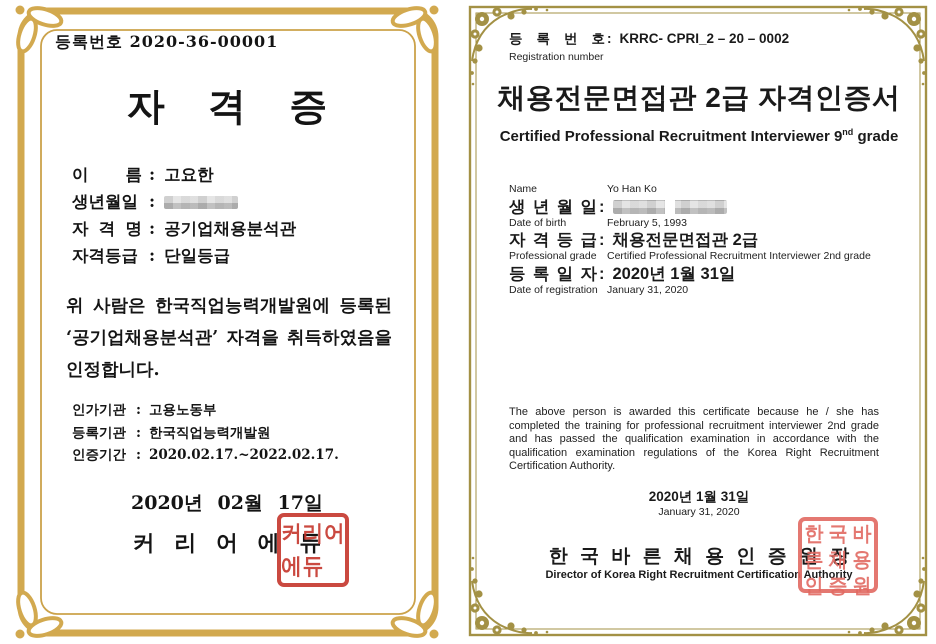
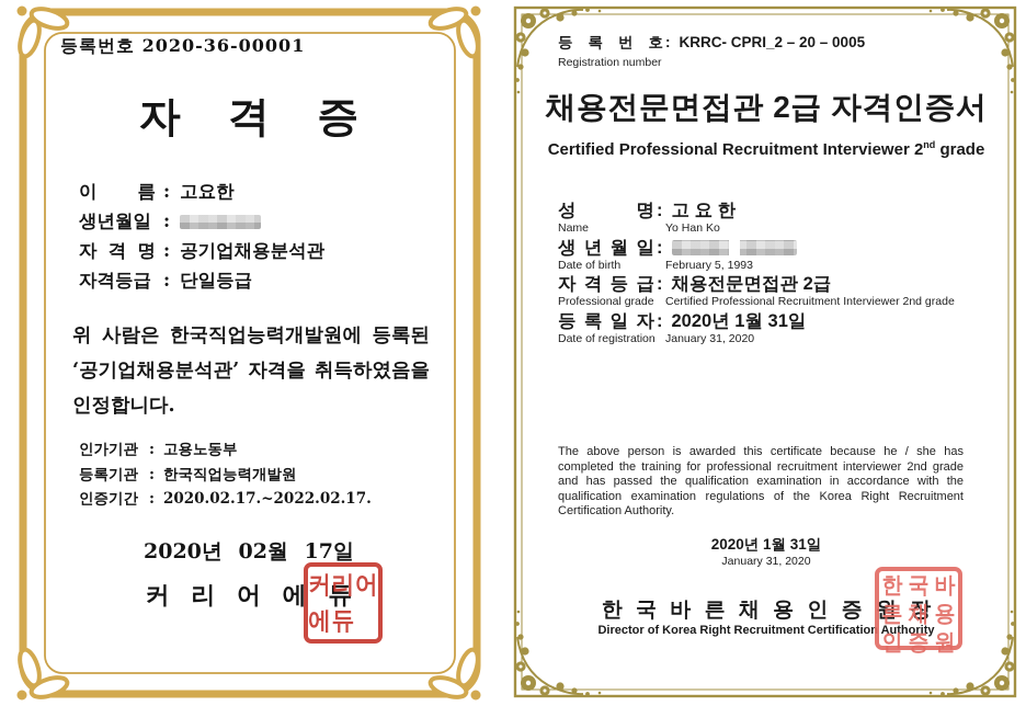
  등록번호 2020-36-00001
  자 격 증
  이 름 : 고요한
  생년월일 :
  자 격 명 : 공기업채용분석관
  자격등급 : 단일등급
  위 사람은 한국직업능력개발원에 등록된
  ‘공기업채용분석관’ 자격을 취득하였음을
  인정합니다.
  인가기관 : 고용노동부
  등록기관 : 한국직업능력개발원
  인증기간 : 2020.02.17.~2022.02.17.
  2020년 02월 17일
  커 리 어 에 듀
  커
  리
  어
  에
  듀
- 등 록 번 호 : KRRC- CPRI_2 – 20 – 0002
+ 등 록 번 호 : KRRC- CPRI_2 – 20 – 0005
  Registration number
  채용전문면접관 2급 자격인증서
- Certified Professional Recruitment Interviewer 9nd grade
+ Certified Professional Recruitment Interviewer 2nd grade
+ 성 명: 고 요 한
  Name Yo Han Ko
  생 년 월 일:
  Date of birth February 5, 1993
  자 격 등 급: 채용전문면접관 2급
  Professional grade Certified Professional Recruitment Interviewer 2nd grade
  등 록 일 자: 2020년 1월 31일
  Date of registration January 31, 2020
  The above person is awarded this certificate because he / she has completed the training for professional recruitment interviewer 2nd grade and has passed the qualification examination in accordance with the qualification examination regulations of the Korea Right Recruitment Certification Authority.
  2020년 1월 31일
  January 31, 2020
  한 국 바 른 채 용 인 증 원 장
  Director of Korea Right Recruitment Certification Authority
  한
  국
  바
  른
  채
  용
  인
  증
  원
